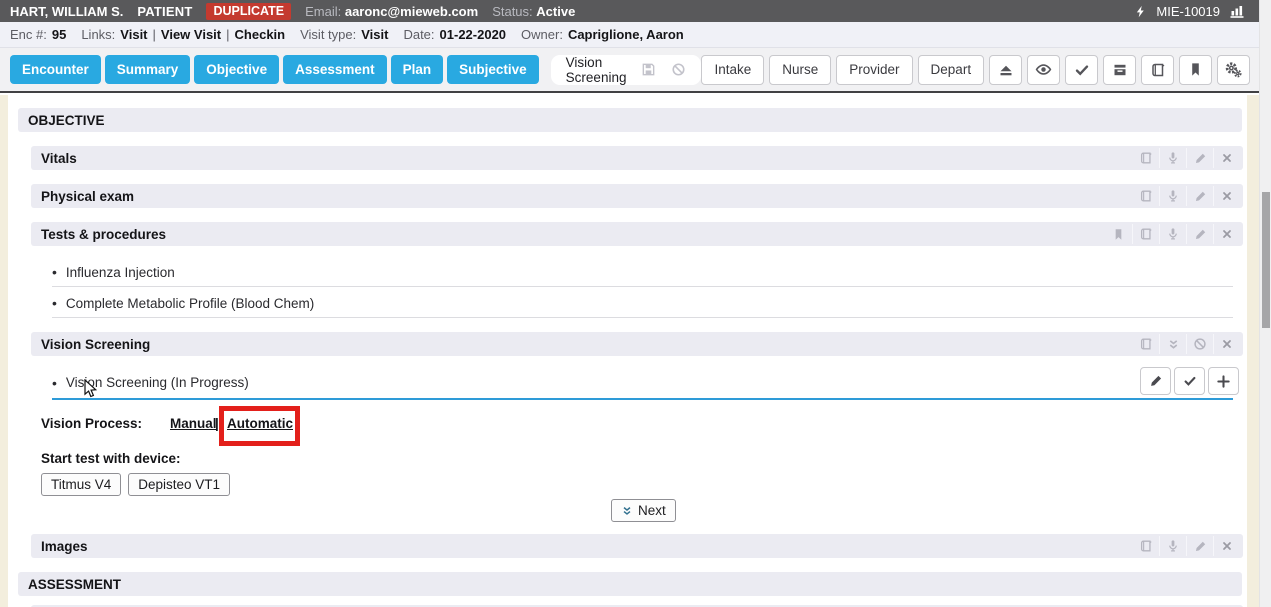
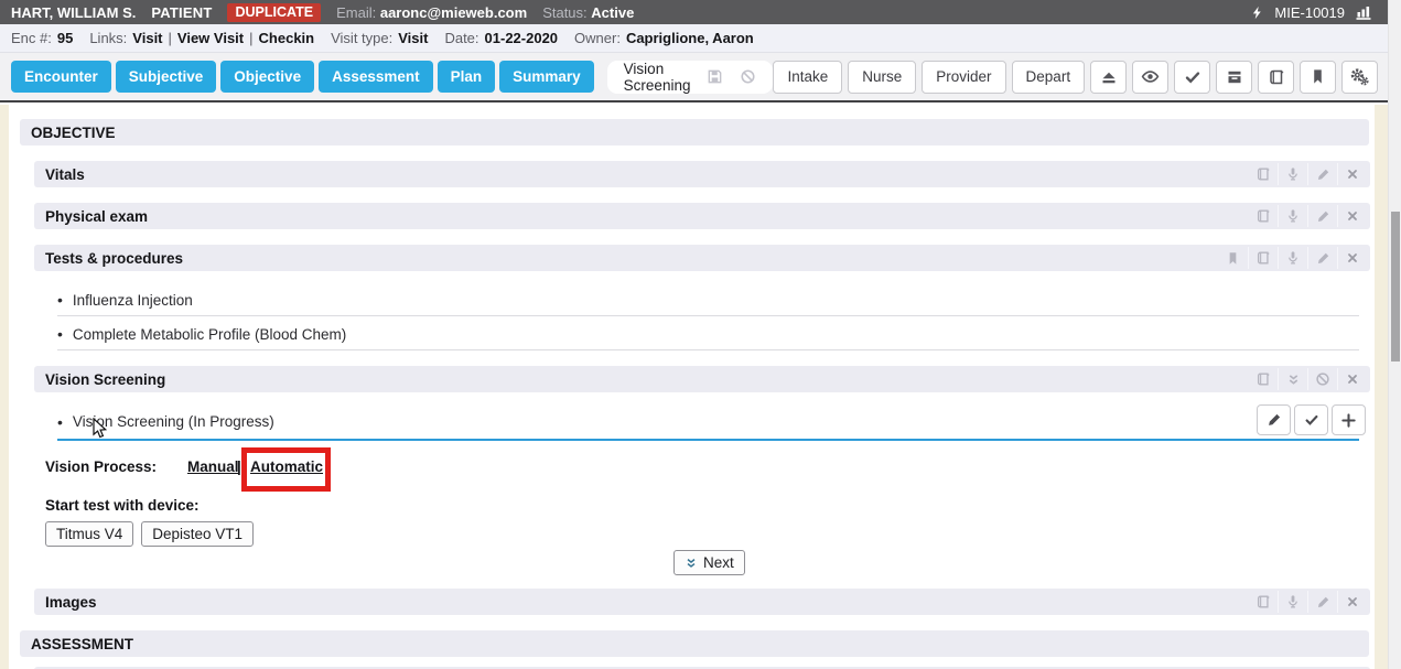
  HART, WILLIAM S.
  PATIENT
  DUPLICATE
  Email: aaronc@mieweb.com
  Status: Active
  MIE-10019
  Enc #:
  95
  Links:
  Visit
  |
  View Visit
  |
  Checkin
  Visit type:
  Visit
  Date:
  01-22-2020
  Owner:
  Capriglione, Aaron
  Encounter
- Summary
+ Subjective
  Objective
  Assessment
  Plan
- Subjective
+ Summary
  Vision Screening
  Intake
  Nurse
  Provider
  Depart
  OBJECTIVE
  Vitals
  Physical exam
  Tests & procedures
  •
  Influenza Injection
  •
  Complete Metabolic Profile (Blood Chem)
  Vision Screening
  •
  Vison Screening (In Progress)
  Vision Process:
  Manual
  |
  Automatic
  Start test with device:
  Titmus V4
  Depisteo VT1
  Next
  Images
  ASSESSMENT
